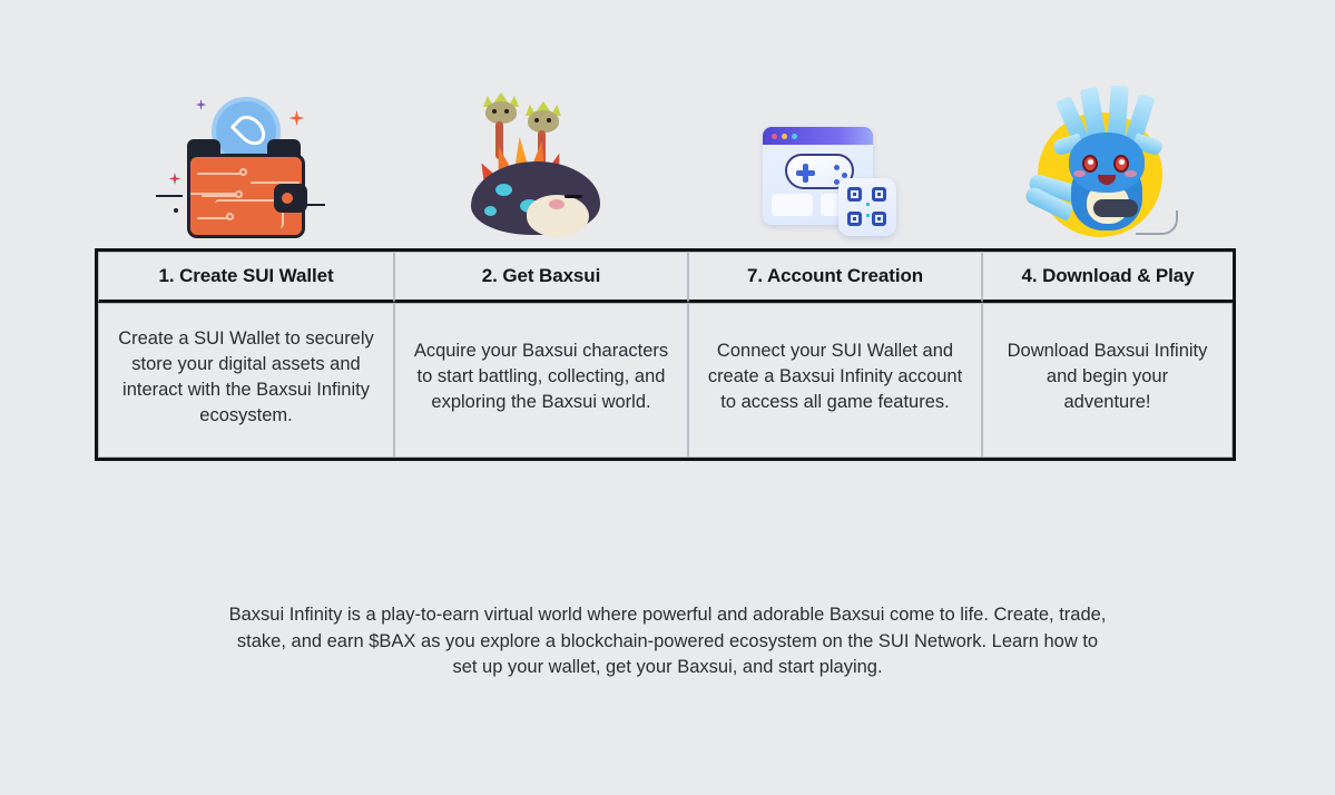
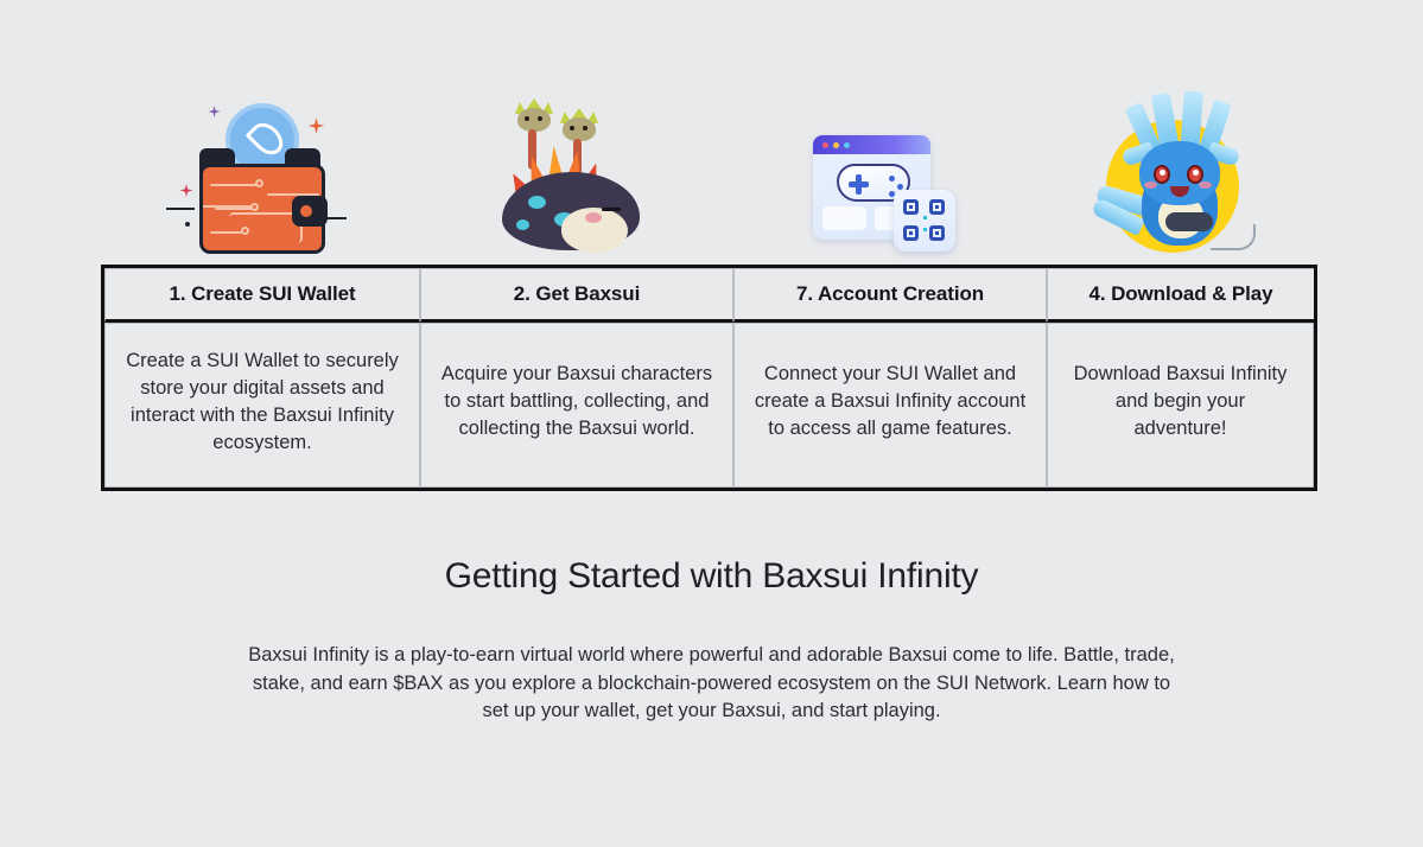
  1. Create SUI Wallet	2. Get Baxsui	7. Account Creation	4. Download & Play
- Create a SUI Wallet to securely store your digital assets and interact with the Baxsui Infinity ecosystem.	Acquire your Baxsui characters to start battling, collecting, and exploring the Baxsui world.	Connect your SUI Wallet and create a Baxsui Infinity account to access all game features.	Download Baxsui Infinity and begin your adventure!
+ Create a SUI Wallet to securely store your digital assets and interact with the Baxsui Infinity ecosystem.	Acquire your Baxsui characters to start battling, collecting, and collecting the Baxsui world.	Connect your SUI Wallet and create a Baxsui Infinity account to access all game features.	Download Baxsui Infinity and begin your adventure!
+ Getting Started with Baxsui Infinity
- Baxsui Infinity is a play-to-earn virtual world where powerful and adorable Baxsui come to life. Create, trade, stake, and earn $BAX as you explore a blockchain-powered ecosystem on the SUI Network. Learn how to set up your wallet, get your Baxsui, and start playing.
+ Baxsui Infinity is a play-to-earn virtual world where powerful and adorable Baxsui come to life. Battle, trade, stake, and earn $BAX as you explore a blockchain-powered ecosystem on the SUI Network. Learn how to set up your wallet, get your Baxsui, and start playing.
